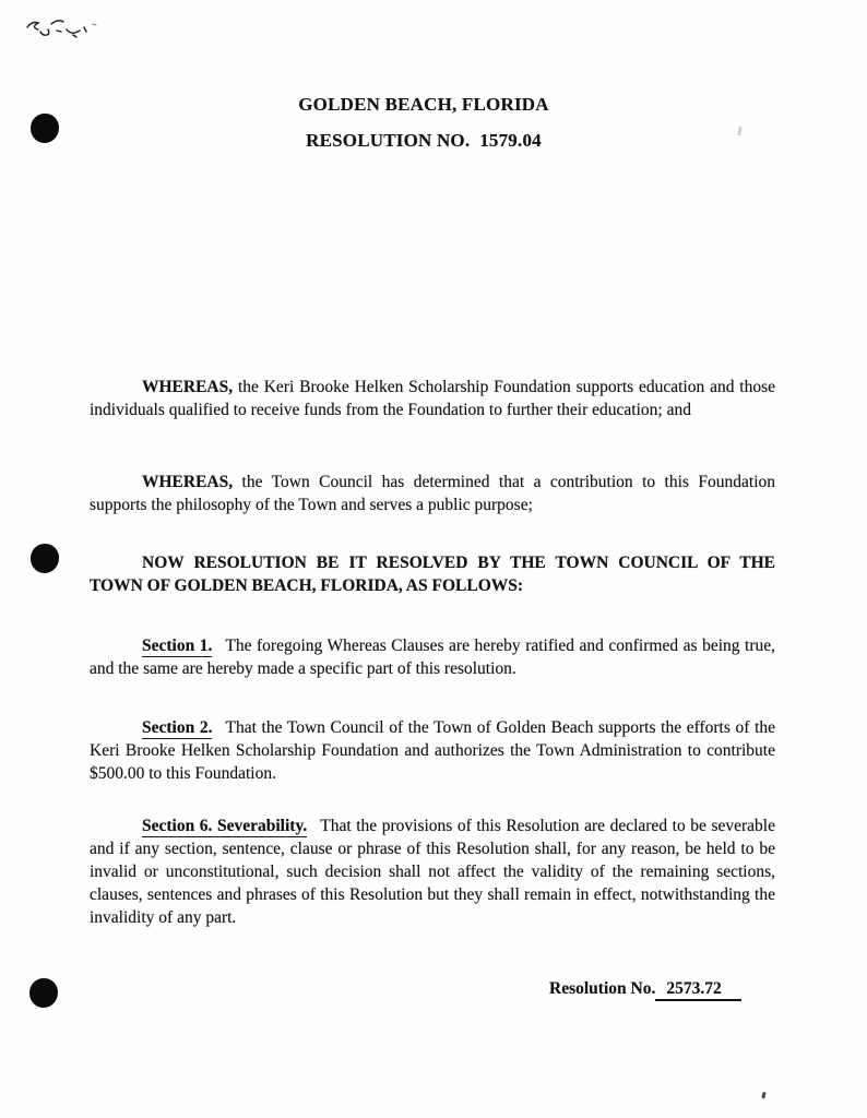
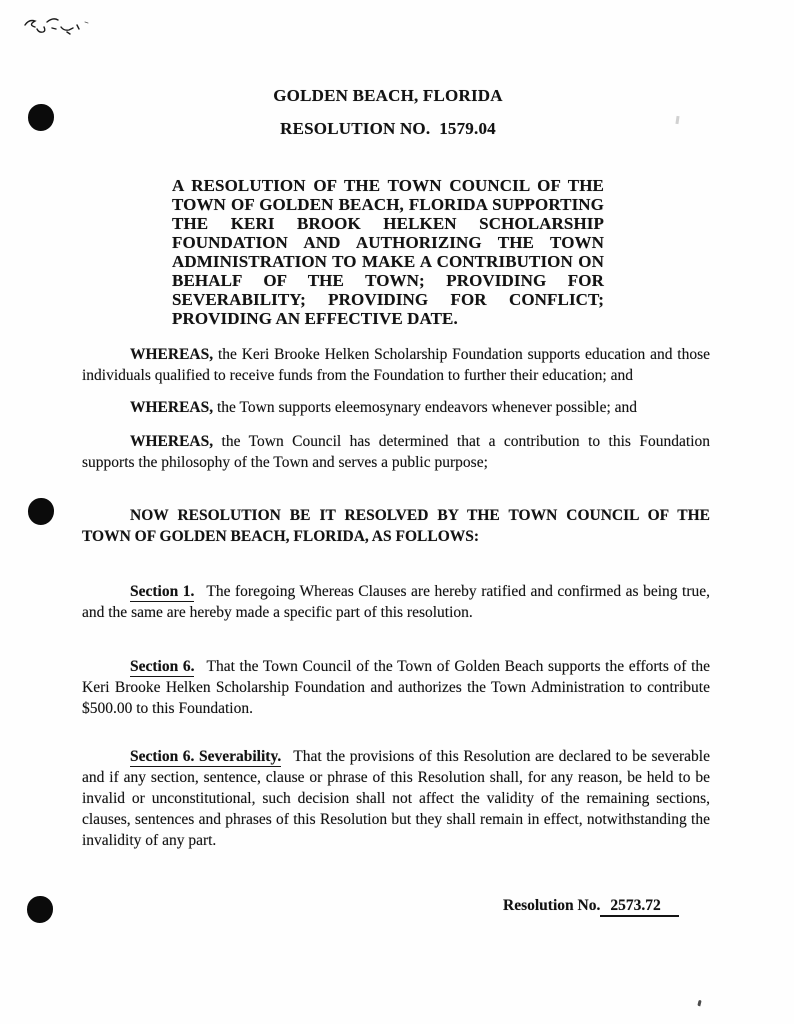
  GOLDEN BEACH, FLORIDA
  RESOLUTION NO. 1579.04
+ A RESOLUTION OF THE TOWN COUNCIL OF THE TOWN OF GOLDEN BEACH, FLORIDA SUPPORTING THE KERI BROOK HELKEN SCHOLARSHIP FOUNDATION AND AUTHORIZING THE TOWN ADMINISTRATION TO MAKE A CONTRIBUTION ON BEHALF OF THE TOWN; PROVIDING FOR SEVERABILITY; PROVIDING FOR CONFLICT; PROVIDING AN EFFECTIVE DATE.
  WHEREAS, the Keri Brooke Helken Scholarship Foundation supports education and those individuals qualified to receive funds from the Foundation to further their education; and
+ WHEREAS, the Town supports eleemosynary endeavors whenever possible; and
  WHEREAS, the Town Council has determined that a contribution to this Foundation supports the philosophy of the Town and serves a public purpose;
  NOW RESOLUTION BE IT RESOLVED BY THE TOWN COUNCIL OF THE TOWN OF GOLDEN BEACH, FLORIDA, AS FOLLOWS:
  Section 1. The foregoing Whereas Clauses are hereby ratified and confirmed as being true, and the same are hereby made a specific part of this resolution.
- Section 2. That the Town Council of the Town of Golden Beach supports the efforts of the Keri Brooke Helken Scholarship Foundation and authorizes the Town Administration to contribute $500.00 to this Foundation.
+ Section 6. That the Town Council of the Town of Golden Beach supports the efforts of the Keri Brooke Helken Scholarship Foundation and authorizes the Town Administration to contribute $500.00 to this Foundation.
  Section 6. Severability. That the provisions of this Resolution are declared to be severable and if any section, sentence, clause or phrase of this Resolution shall, for any reason, be held to be invalid or unconstitutional, such decision shall not affect the validity of the remaining sections, clauses, sentences and phrases of this Resolution but they shall remain in effect, notwithstanding the invalidity of any part.
  Resolution No. 2573.72
